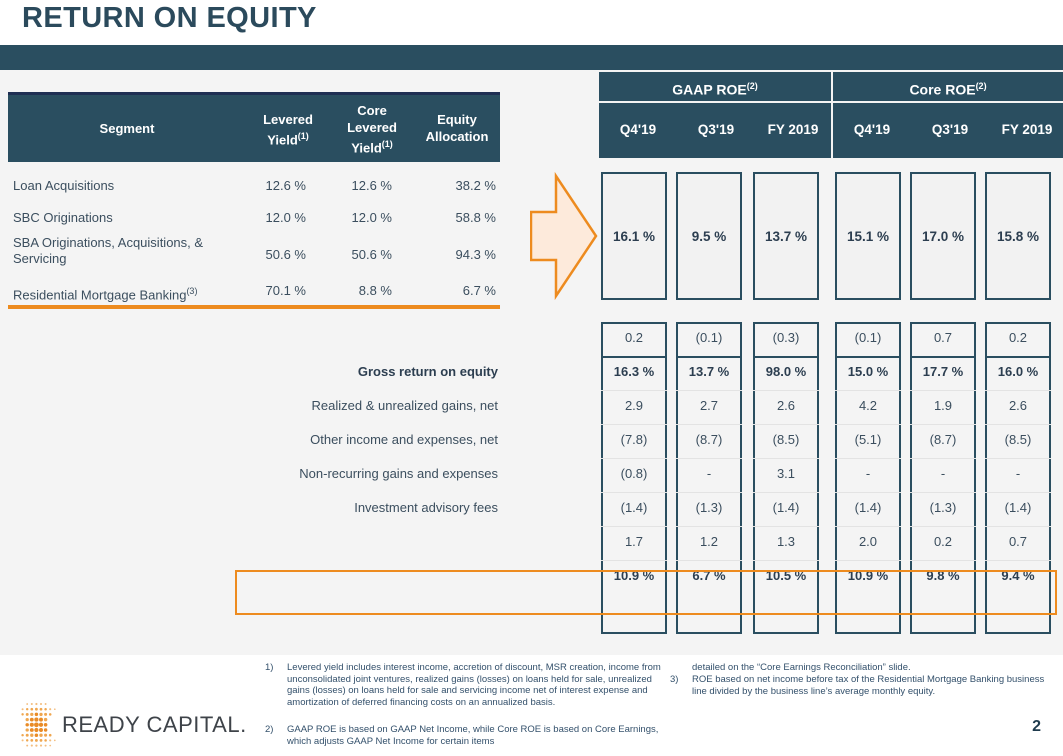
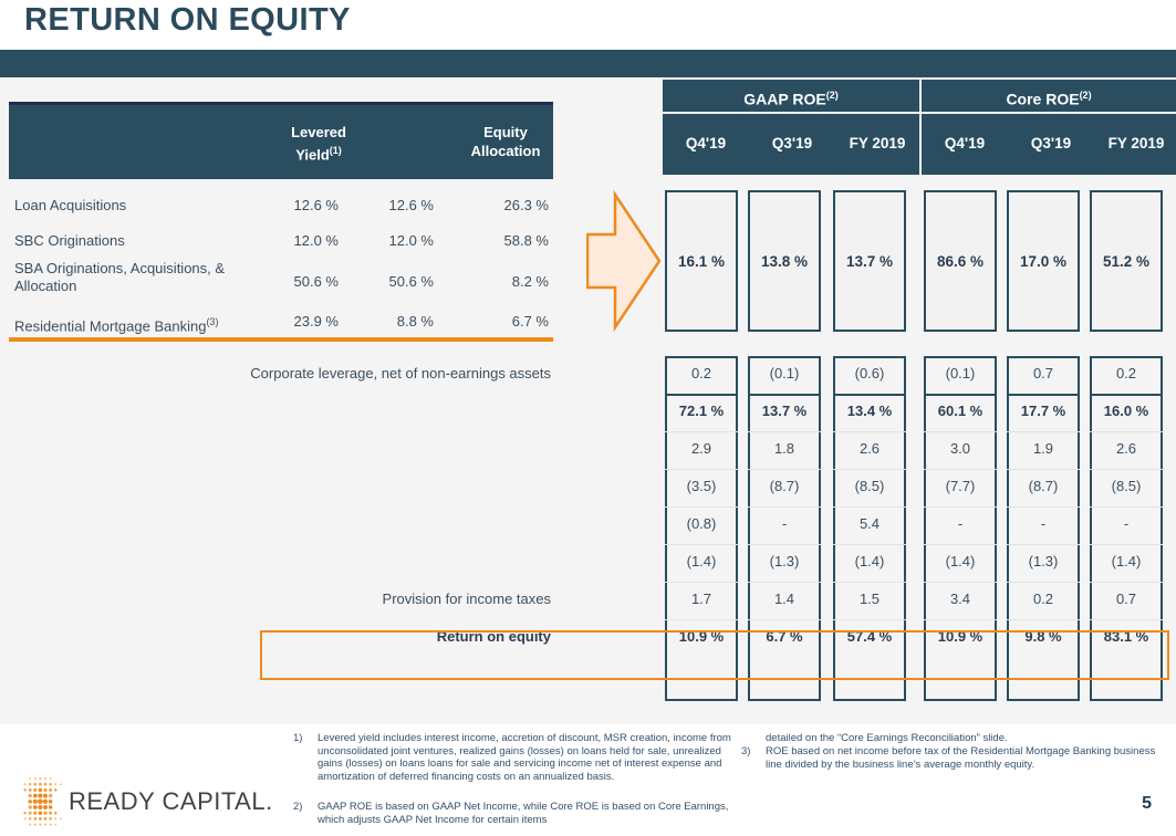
  RETURN ON EQUITY
- Segment
  Levered Yield(1)
- Core
- Levered
- Yield(1)
  Equity
  Allocation
  Loan Acquisitions
  12.6 %
  12.6 %
- 38.2 %
+ 26.3 %
  SBC Originations
  12.0 %
  12.0 %
  58.8 %
- SBA Originations, Acquisitions, & Servicing
+ SBA Originations, Acquisitions, & Allocation
  50.6 %
  50.6 %
- 94.3 %
+ 8.2 %
  Residential Mortgage Banking(3)
- 70.1 %
+ 23.9 %
  8.8 %
  6.7 %
  GAAP ROE(2)
  Core ROE(2)
  Q4'19
  Q3'19
  FY 2019
  Q4'19
  Q3'19
  FY 2019
  16.1 %
- 9.5 %
+ 13.8 %
  13.7 %
- 15.1 %
+ 86.6 %
  17.0 %
- 15.8 %
+ 51.2 %
+ Corporate leverage, net of non-earnings assets
  0.2
  (0.1)
- (0.3)
+ (0.6)
  (0.1)
  0.7
  0.2
- Gross return on equity
- 16.3 %
+ 72.1 %
  13.7 %
- 98.0 %
+ 13.4 %
- 15.0 %
+ 60.1 %
  17.7 %
  16.0 %
- Realized & unrealized gains, net
  2.9
- 2.7
+ 1.8
  2.6
- 4.2
+ 3.0
  1.9
  2.6
- Other income and expenses, net
- (7.8)
+ (3.5)
  (8.7)
  (8.5)
- (5.1)
+ (7.7)
  (8.7)
  (8.5)
- Non-recurring gains and expenses
  (0.8)
  -
- 3.1
+ 5.4
  -
  -
  -
- Investment advisory fees
  (1.4)
  (1.3)
  (1.4)
  (1.4)
  (1.3)
  (1.4)
+ Provision for income taxes
  1.7
- 1.2
+ 1.4
- 1.3
+ 1.5
- 2.0
+ 3.4
  0.2
  0.7
+ Return on equity
  10.9 %
  6.7 %
- 10.5 %
+ 57.4 %
  10.9 %
  9.8 %
- 9.4 %
+ 83.1 %
  1)
- Levered yield includes interest income, accretion of discount, MSR creation, income from unconsolidated joint ventures, realized gains (losses) on loans held for sale, unrealized gains (losses) on loans held for sale and servicing income net of interest expense and amortization of deferred financing costs on an annualized basis.
+ Levered yield includes interest income, accretion of discount, MSR creation, income from unconsolidated joint ventures, realized gains (losses) on loans held for sale, unrealized gains (losses) on loans loans for sale and servicing income net of interest expense and amortization of deferred financing costs on an annualized basis.
  2)
  GAAP ROE is based on GAAP Net Income, while Core ROE is based on Core Earnings, which adjusts GAAP Net Income for certain items
  detailed on the “Core Earnings Reconciliation” slide.
  3)
  ROE based on net income before tax of the Residential Mortgage Banking business line divided by the business line’s average monthly equity.
  READY CAPITAL.
- 2
+ 5
